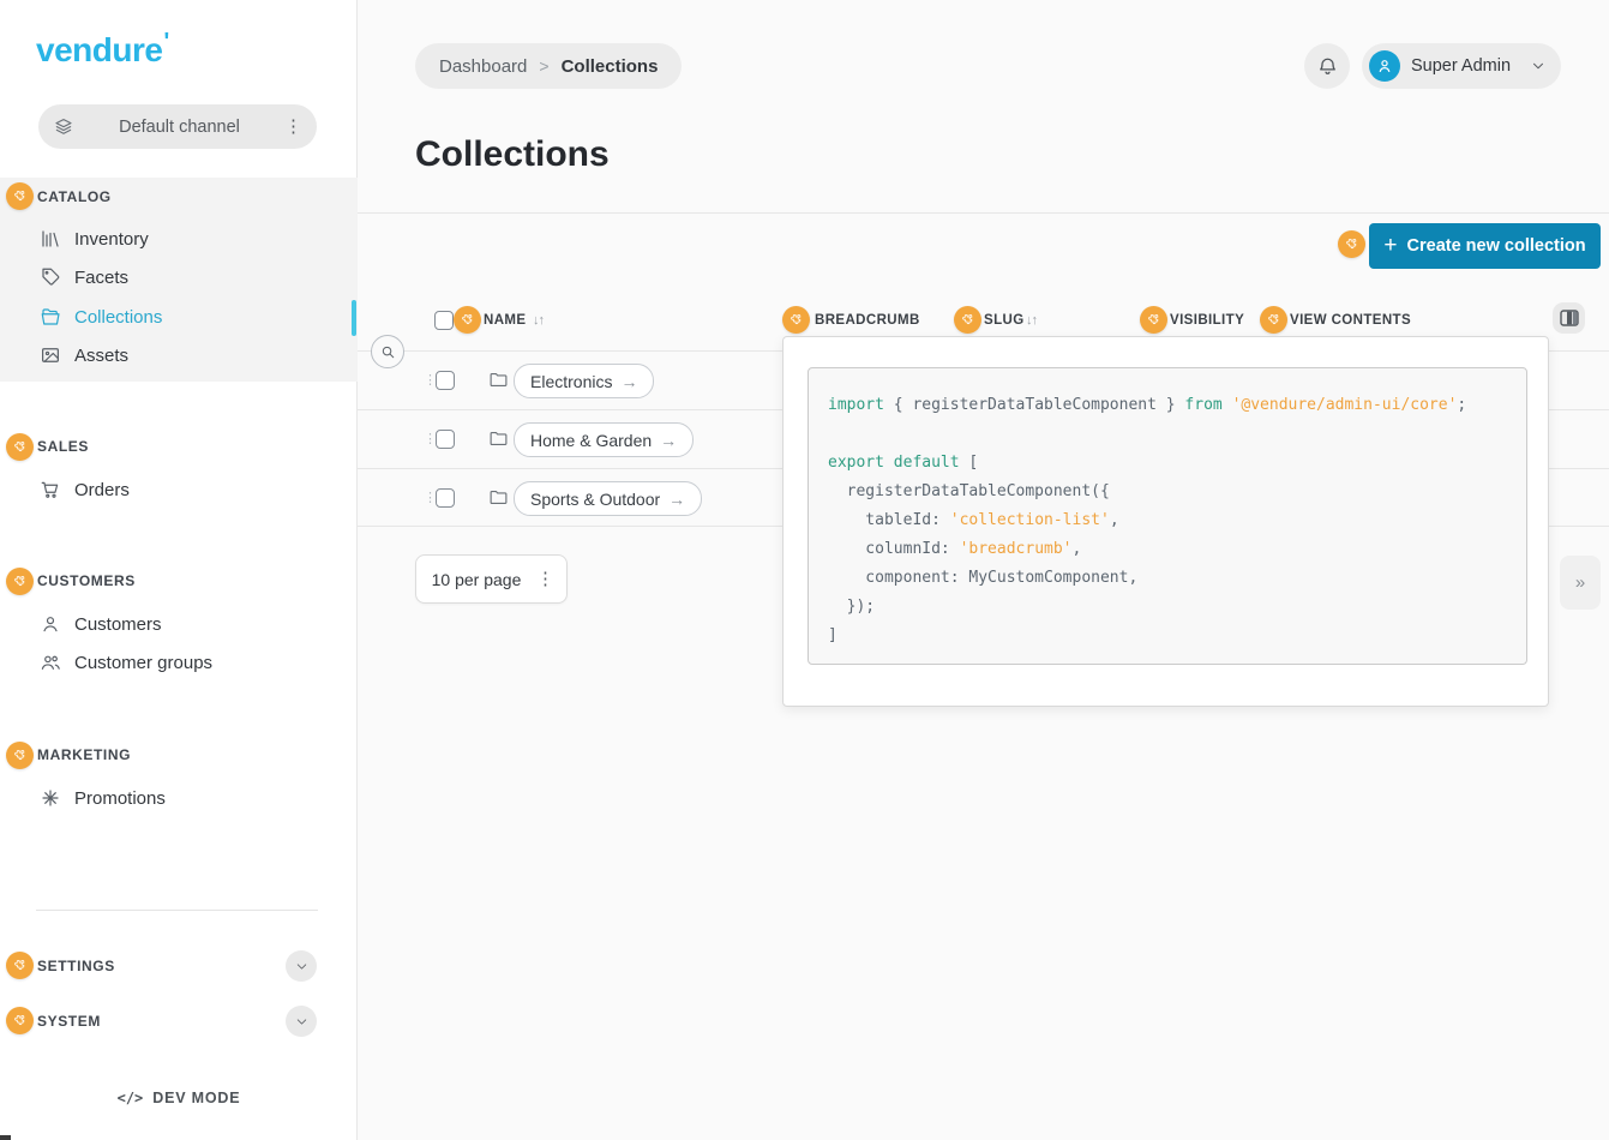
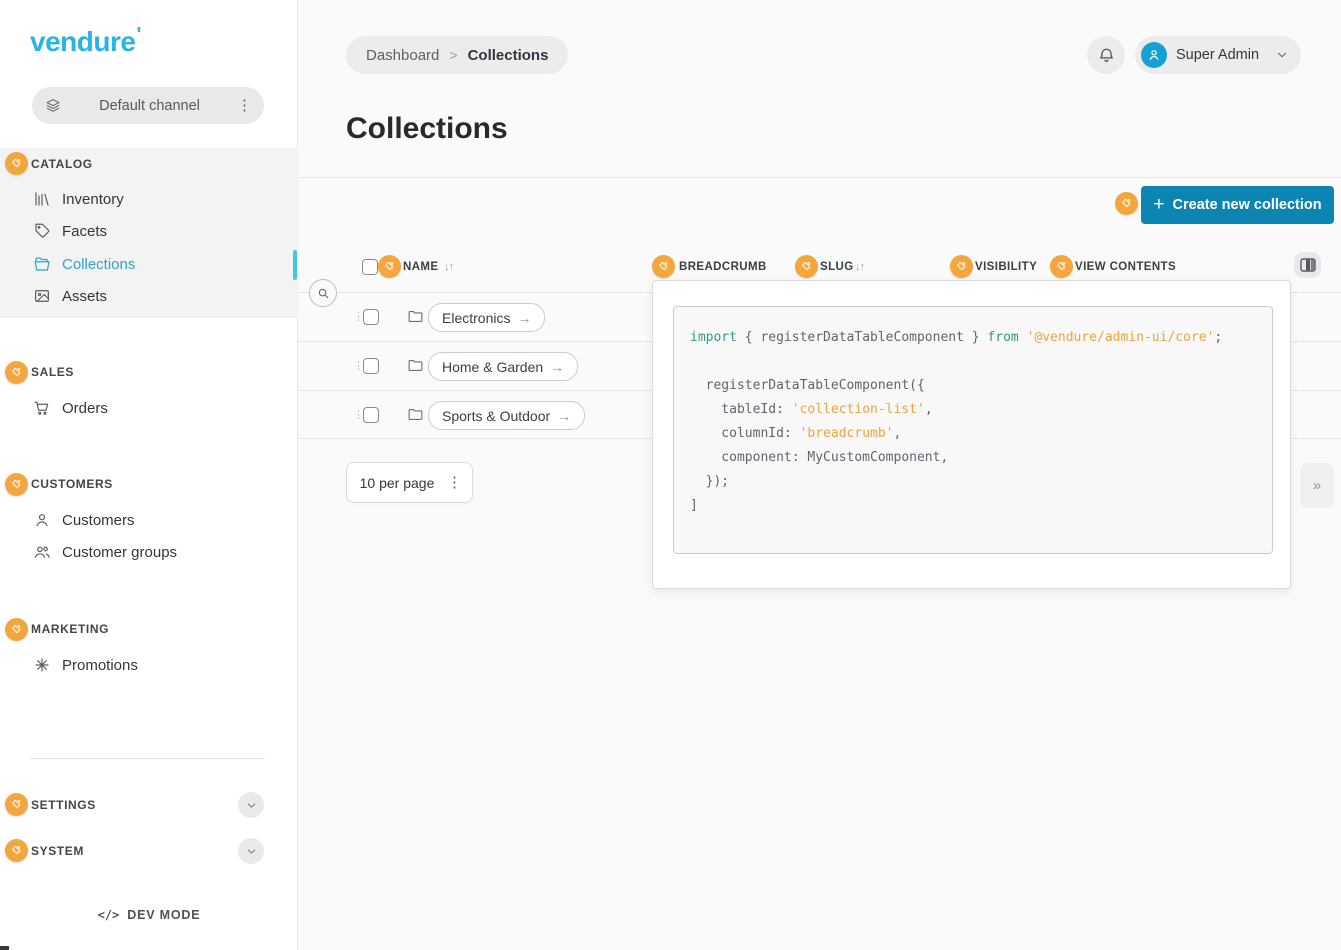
  vendure
  Default channel
  ⋮
  CATALOG
  Inventory
  Facets
  Collections
  Assets
  SALES
  Orders
  CUSTOMERS
  Customers
  Customer groups
  MARKETING
  Promotions
  SETTINGS
  SYSTEM
  </>
  DEV MODE
  Dashboard
  >
  Collections
  Super Admin
  Collections
  +
  Create new collection
  NAME
  ↓↑
  BREADCRUMB
  SLUG
  ↓↑
  VISIBILITY
  VIEW CONTENTS
  Electronics
  →
  Home & Garden
  →
  Sports & Outdoor
  →
  10 per page
  ⋮
  »
  import { registerDataTableComponent } from '@vendure/admin-ui/core';
- export default [
  registerDataTableComponent({
  tableId: 'collection-list',
  columnId: 'breadcrumb',
  component: MyCustomComponent,
  });
  ]
